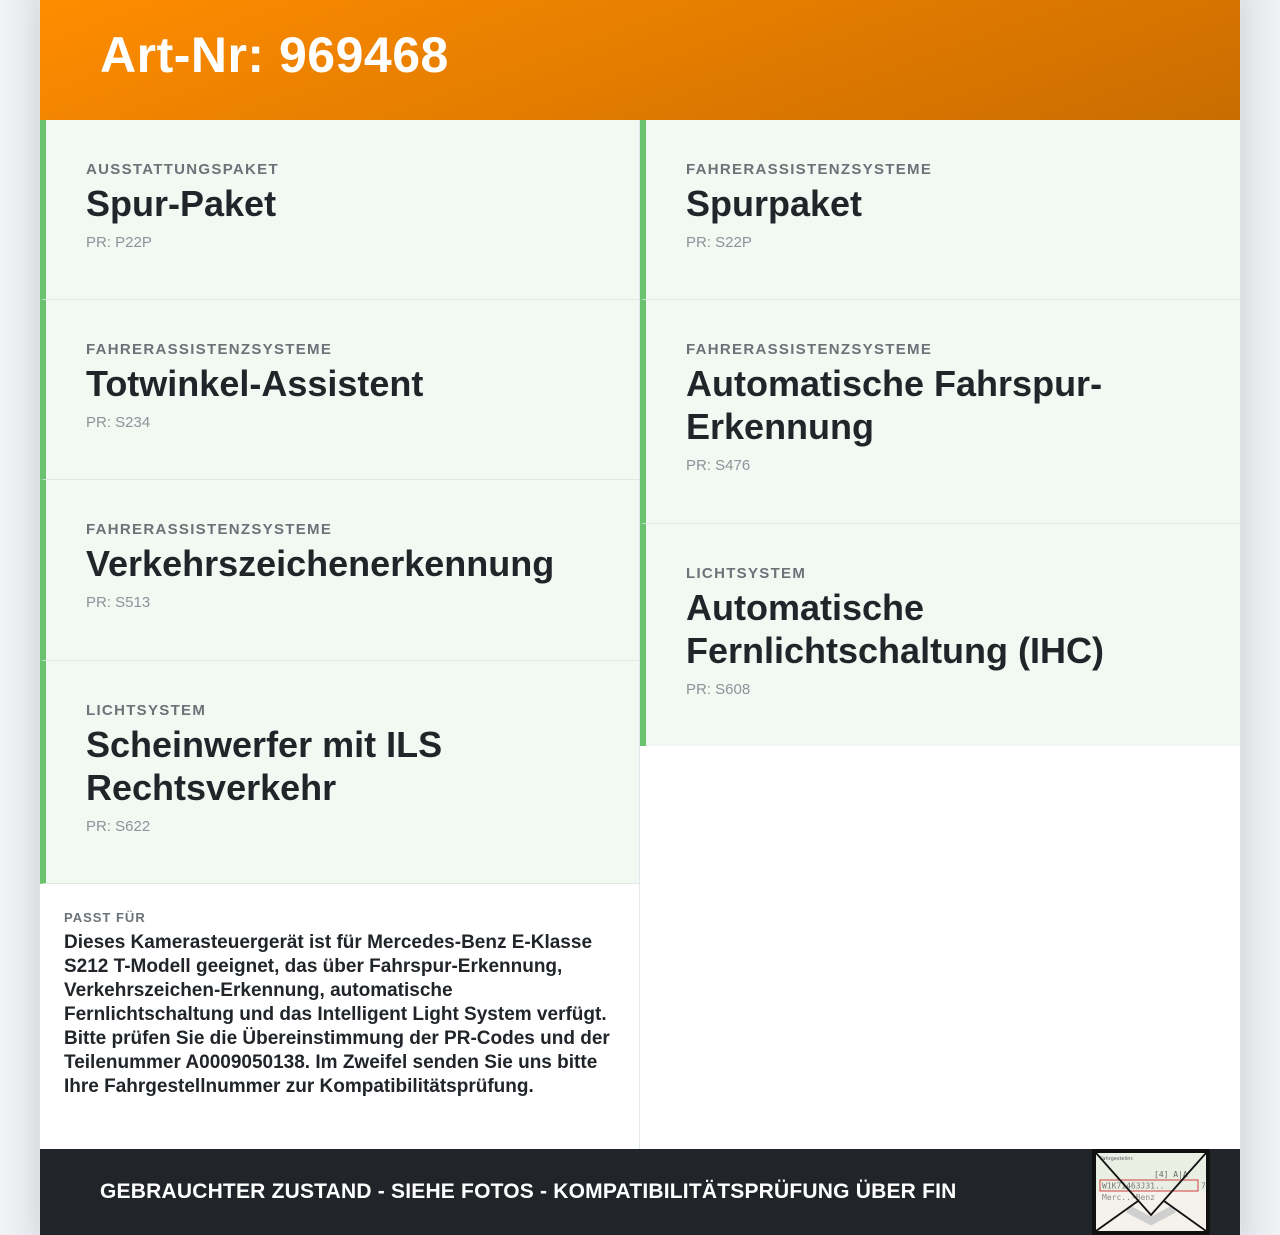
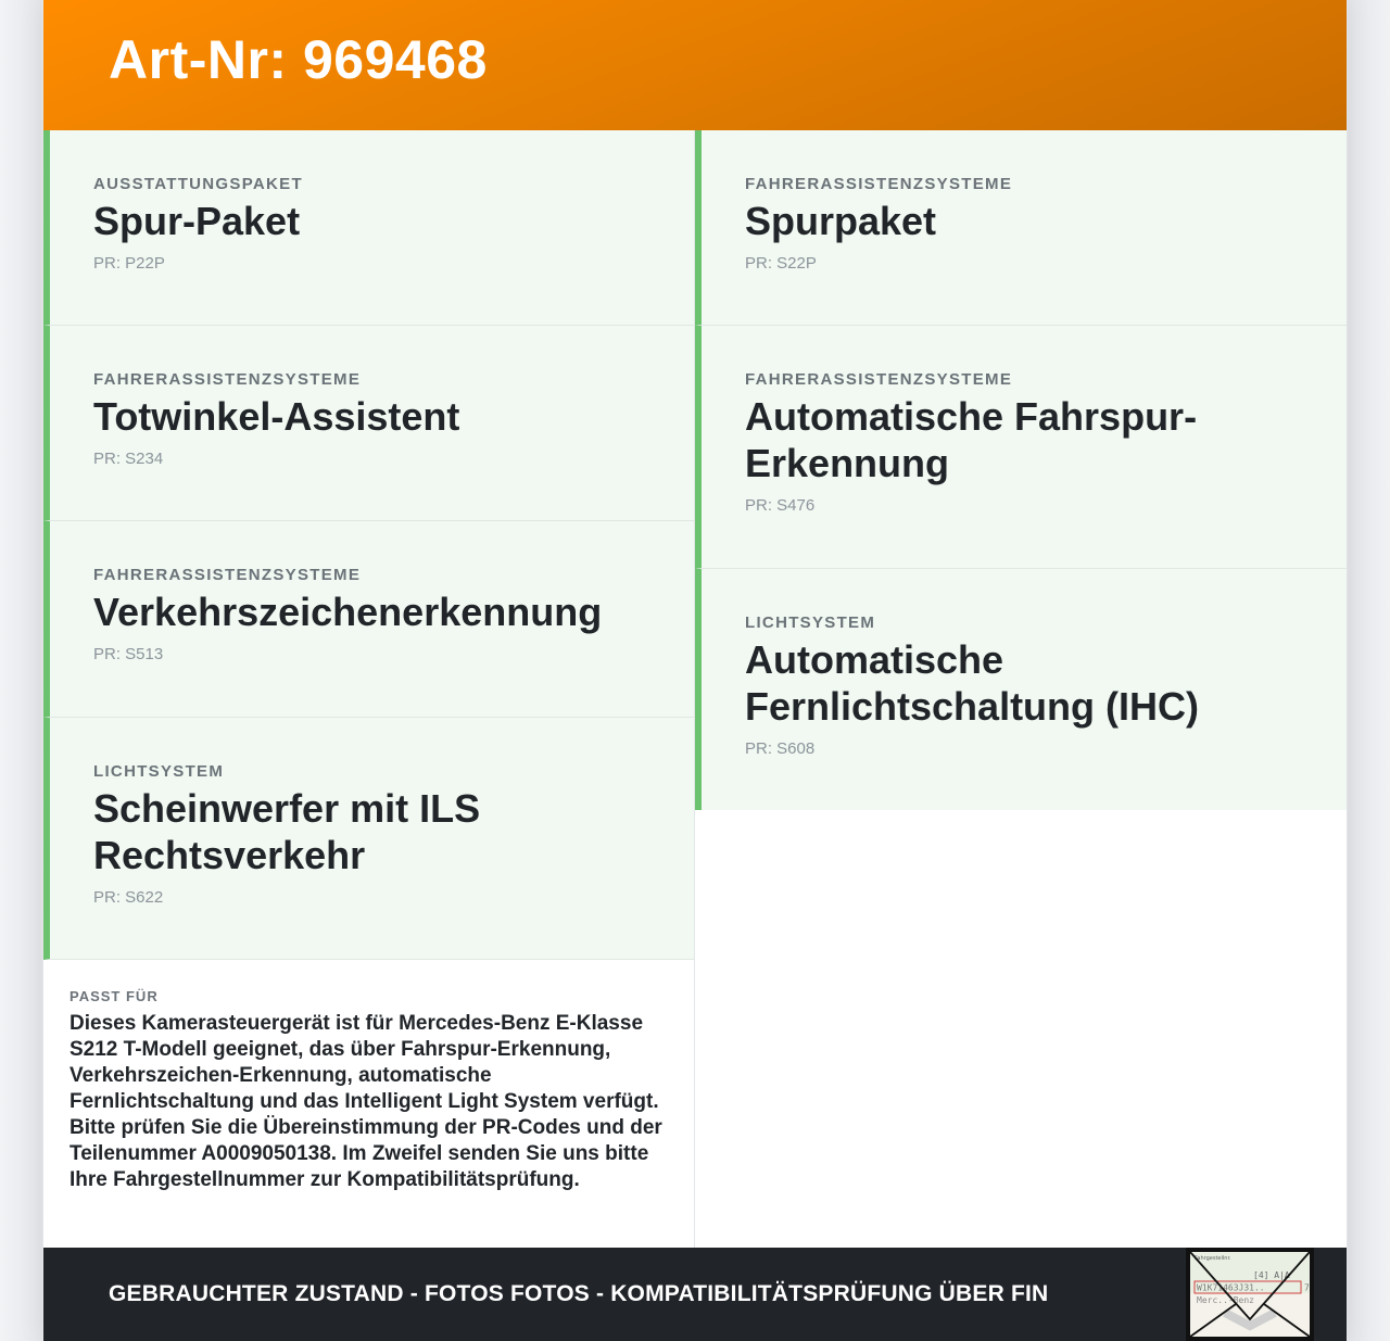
  Art-Nr: 969468
  AUSSTATTUNGSPAKET
  Spur-Paket
  PR: P22P
  FAHRERASSISTENZSYSTEME
  Totwinkel-Assistent
  PR: S234
  FAHRERASSISTENZSYSTEME
  Verkehrszeichenerkennung
  PR: S513
  LICHTSYSTEM
  Scheinwerfer mit ILS Rechtsverkehr
  PR: S622
  PASST FÜR
  Dieses Kamerasteuergerät ist für Mercedes-Benz E-Klasse S212 T-Modell geeignet, das über Fahrspur-Erkennung, Verkehrszeichen-Erkennung, automatische Fernlichtschaltung und das Intelligent Light System verfügt. Bitte prüfen Sie die Übereinstimmung der PR-Codes und der Teilenummer A0009050138. Im Zweifel senden Sie uns bitte Ihre Fahrgestellnummer zur Kompatibilitätsprüfung.
  FAHRERASSISTENZSYSTEME
  Spurpaket
  PR: S22P
  FAHRERASSISTENZSYSTEME
  Automatische Fahrspur-Erkennung
  PR: S476
  LICHTSYSTEM
  Automatische Fernlichtschaltung (IHC)
  PR: S608
- GEBRAUCHTER ZUSTAND - SIEHE FOTOS - KOMPATIBILITÄTSPRÜFUNG ÜBER FIN
+ GEBRAUCHTER ZUSTAND - FOTOS FOTOS - KOMPATIBILITÄTSPRÜFUNG ÜBER FIN
  [4] A|A
  W1K71463J31..
  7
  Merc..-Benz
